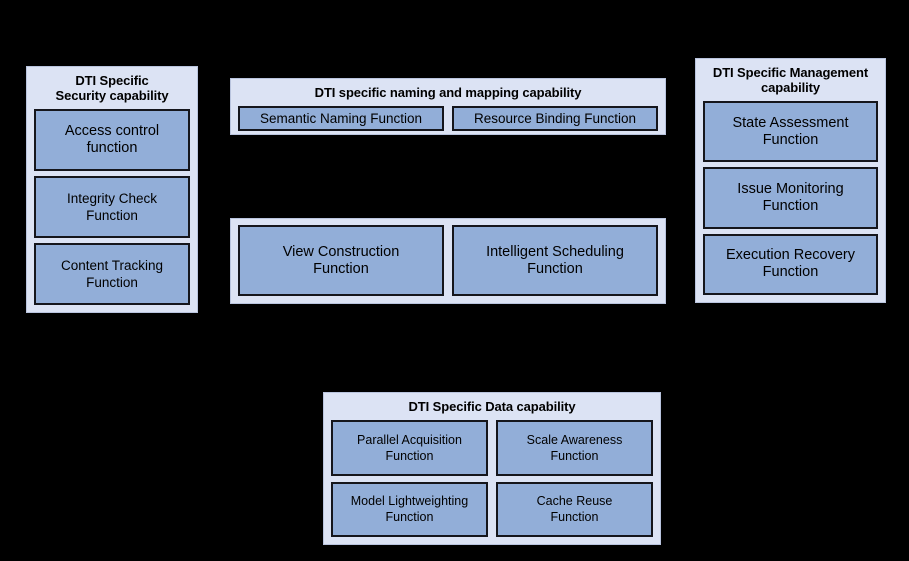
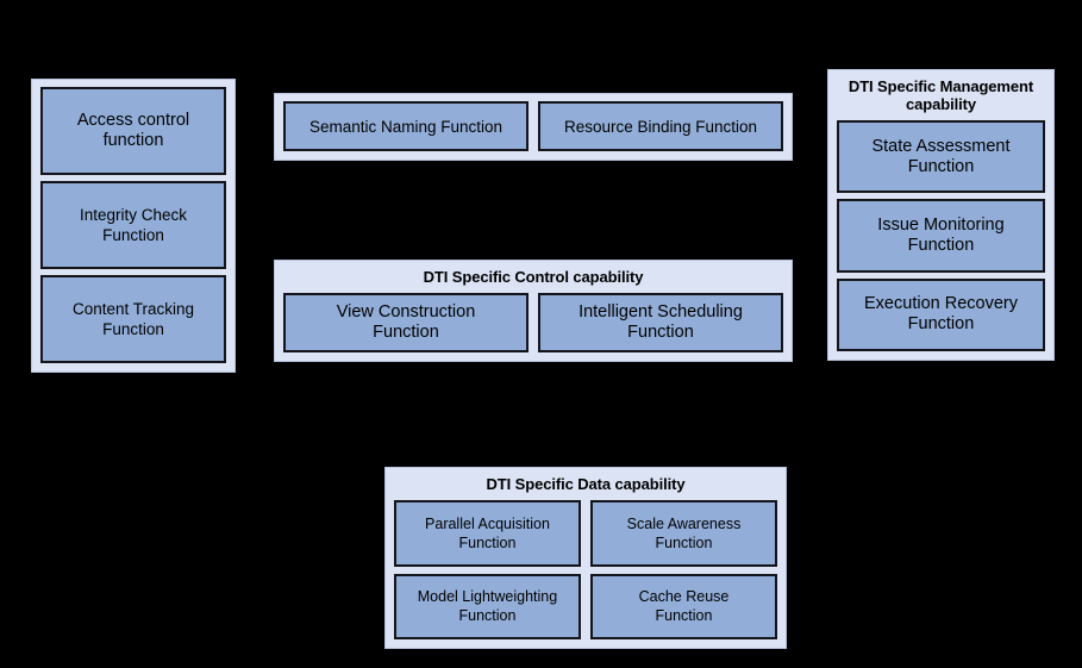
- DTI Specific
- Security capability
  Access control
  function
  Integrity Check
  Function
  Content Tracking
  Function
- DTI specific naming and mapping capability
  Semantic Naming Function
  Resource Binding Function
+ DTI Specific Control capability
  View Construction
  Function
  Intelligent Scheduling
  Function
  DTI Specific Management
  capability
  State Assessment
  Function
  Issue Monitoring
  Function
  Execution Recovery
  Function
  DTI Specific Data capability
  Parallel Acquisition
  Function
  Scale Awareness
  Function
  Model Lightweighting
  Function
  Cache Reuse
  Function
